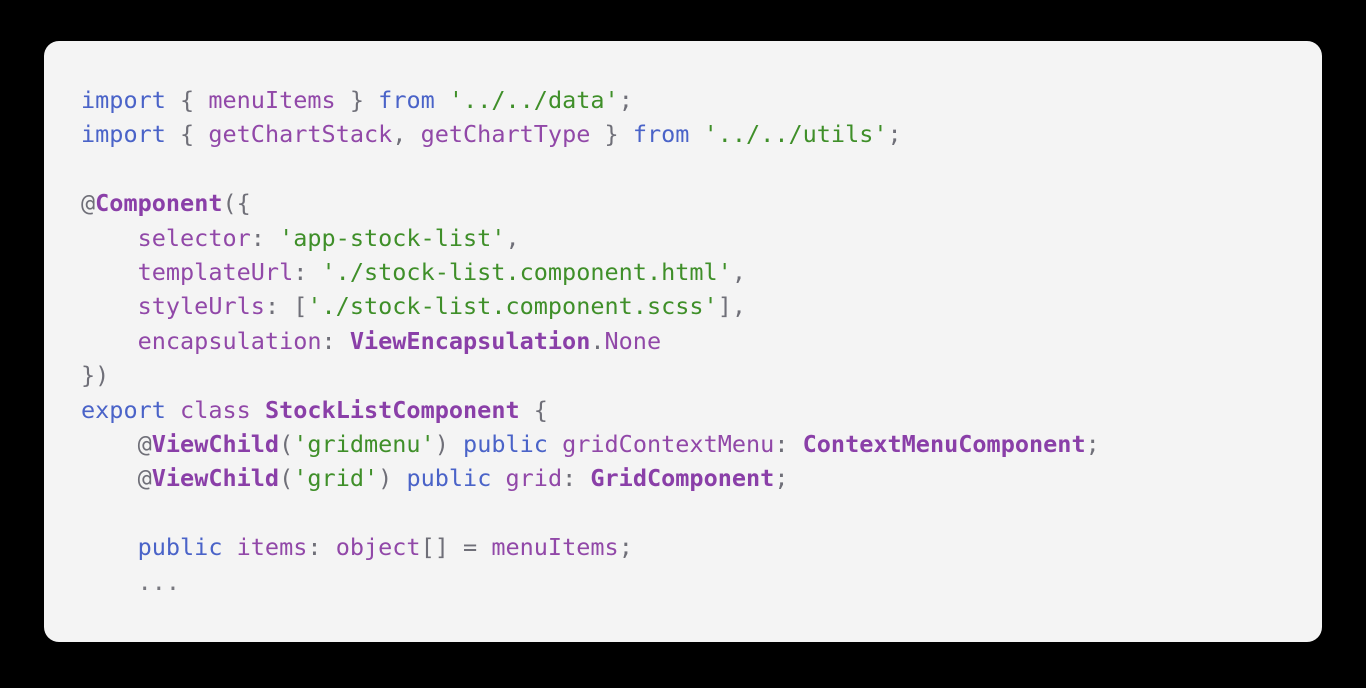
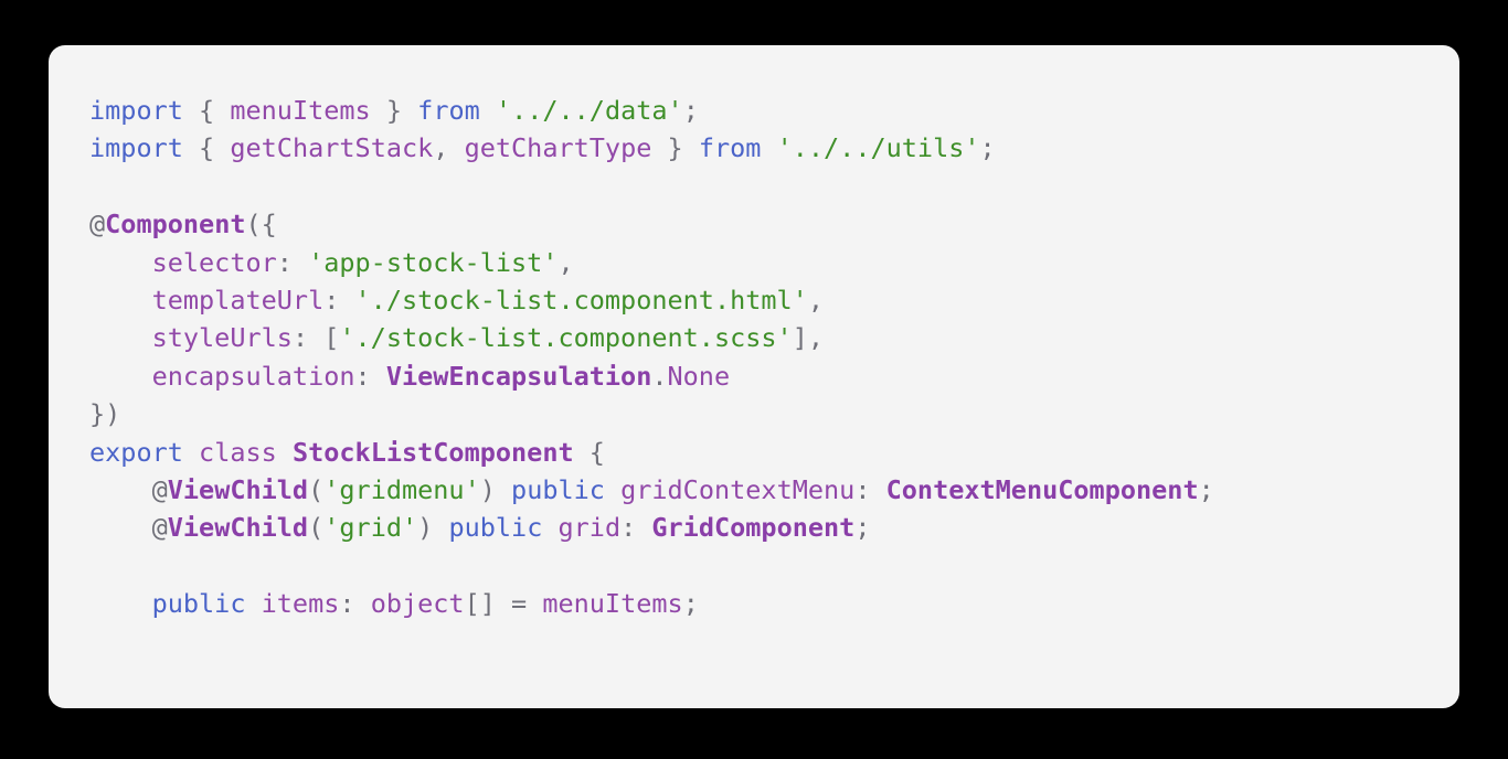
  import { menuItems } from '../../data';
  import { getChartStack, getChartType } from '../../utils';
  @Component({
  selector: 'app-stock-list',
  templateUrl: './stock-list.component.html',
  styleUrls: ['./stock-list.component.scss'],
  encapsulation: ViewEncapsulation.None
  })
  export class StockListComponent {
  @ViewChild('gridmenu') public gridContextMenu: ContextMenuComponent;
  @ViewChild('grid') public grid: GridComponent;
  public items: object[] = menuItems;
- ...
